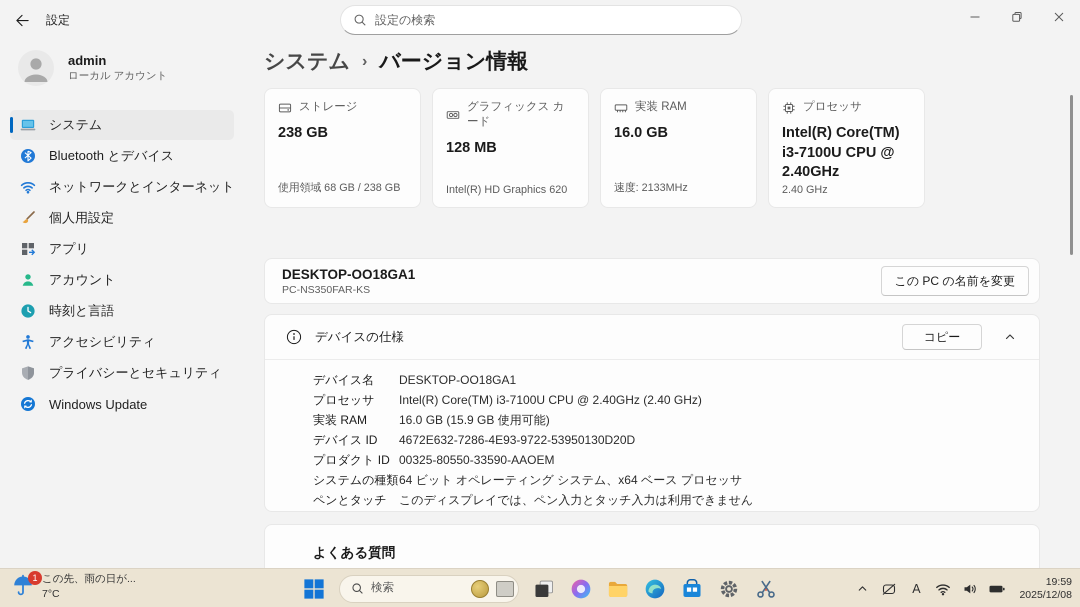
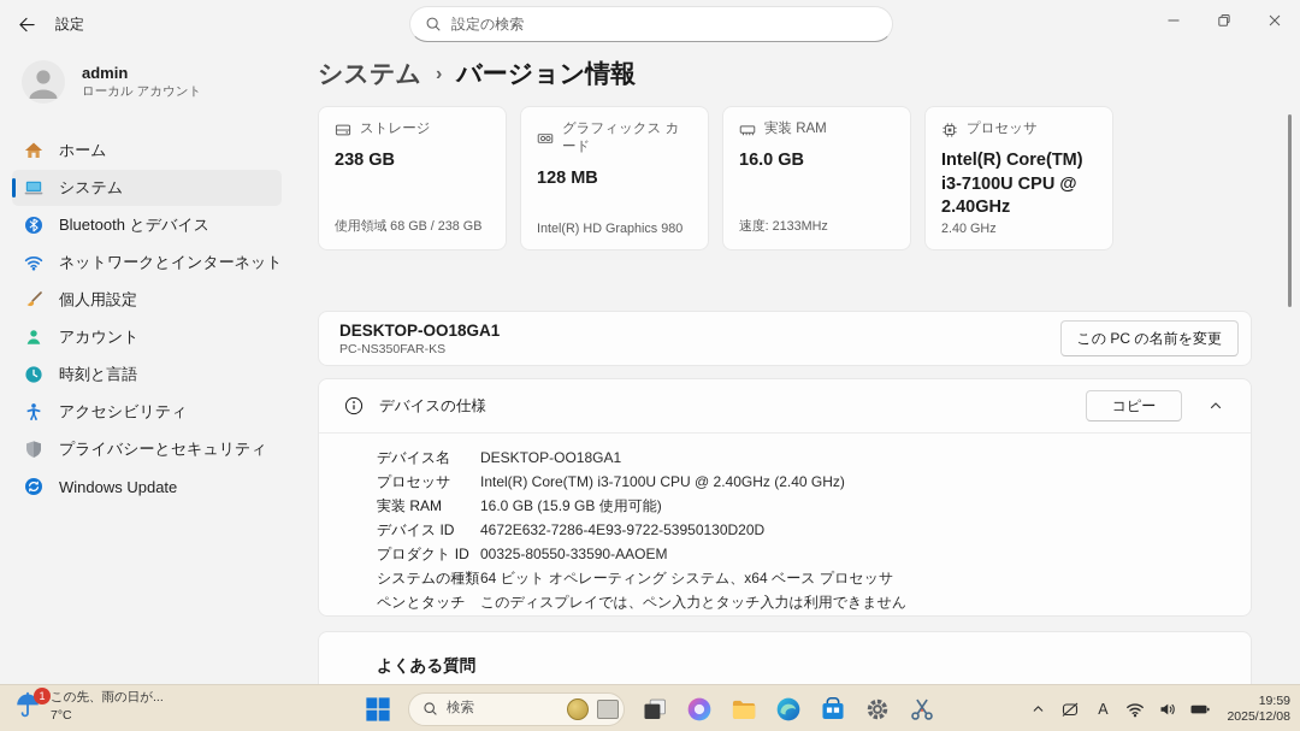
  設定
  設定の検索
  admin
  ローカル アカウント
+ ホーム
  システム
  Bluetooth とデバイス
  ネットワークとインターネット
  個人用設定
- アプリ
  アカウント
  時刻と言語
  アクセシビリティ
  プライバシーとセキュリティ
  Windows Update
  システム
  ›
  バージョン情報
  ストレージ
  238 GB
  使用領域 68 GB / 238 GB
  グラフィックス カード
  128 MB
- Intel(R) HD Graphics 620
+ Intel(R) HD Graphics 980
  実装 RAM
  16.0 GB
  速度: 2133MHz
  プロセッサ
  Intel(R) Core(TM) i3-7100U CPU @ 2.40GHz
  2.40 GHz
  DESKTOP-OO18GA1
  PC-NS350FAR-KS
  この PC の名前を変更
  デバイスの仕様
  コピー
  デバイス名
  DESKTOP-OO18GA1
  プロセッサ
  Intel(R) Core(TM) i3-7100U CPU @ 2.40GHz (2.40 GHz)
  実装 RAM
  16.0 GB (15.9 GB 使用可能)
  デバイス ID
  4672E632-7286-4E93-9722-53950130D20D
  プロダクト ID
  00325-80550-33590-AAOEM
  システムの種類
  64 ビット オペレーティング システム、x64 ベース プロセッサ
  ペンとタッチ
  このディスプレイでは、ペン入力とタッチ入力は利用できません
  よくある質問
  1
  この先、雨の日が...
  7°C
  検索
  A
  19:59
  2025/12/08
